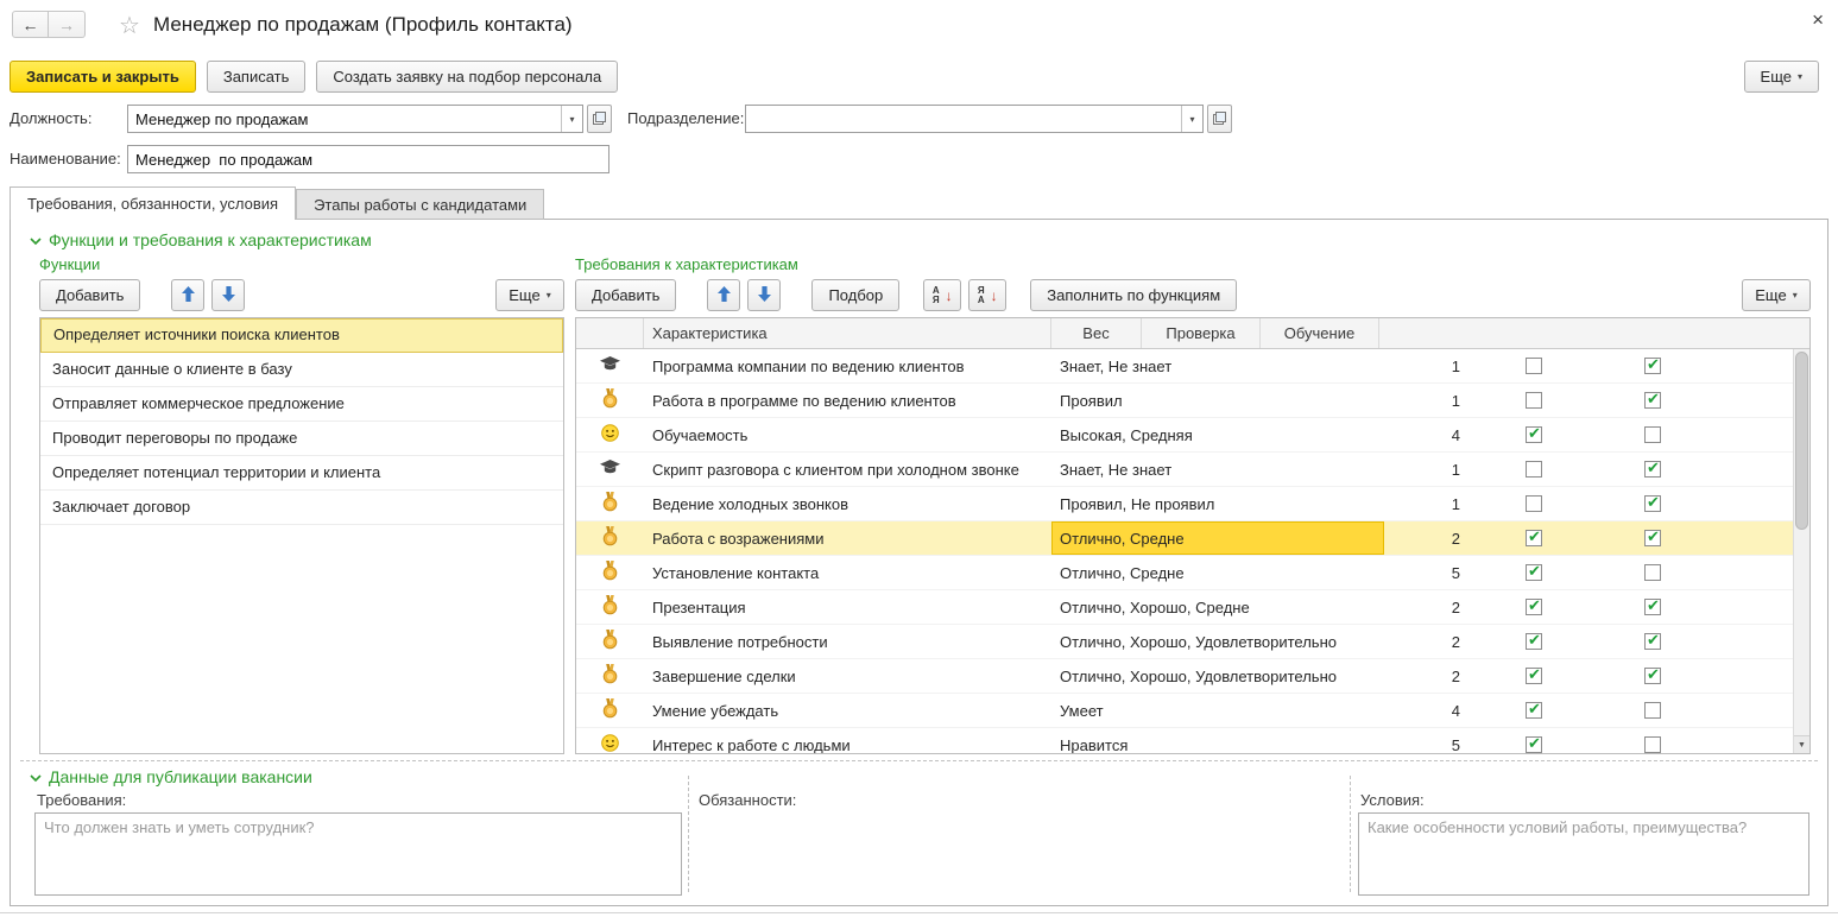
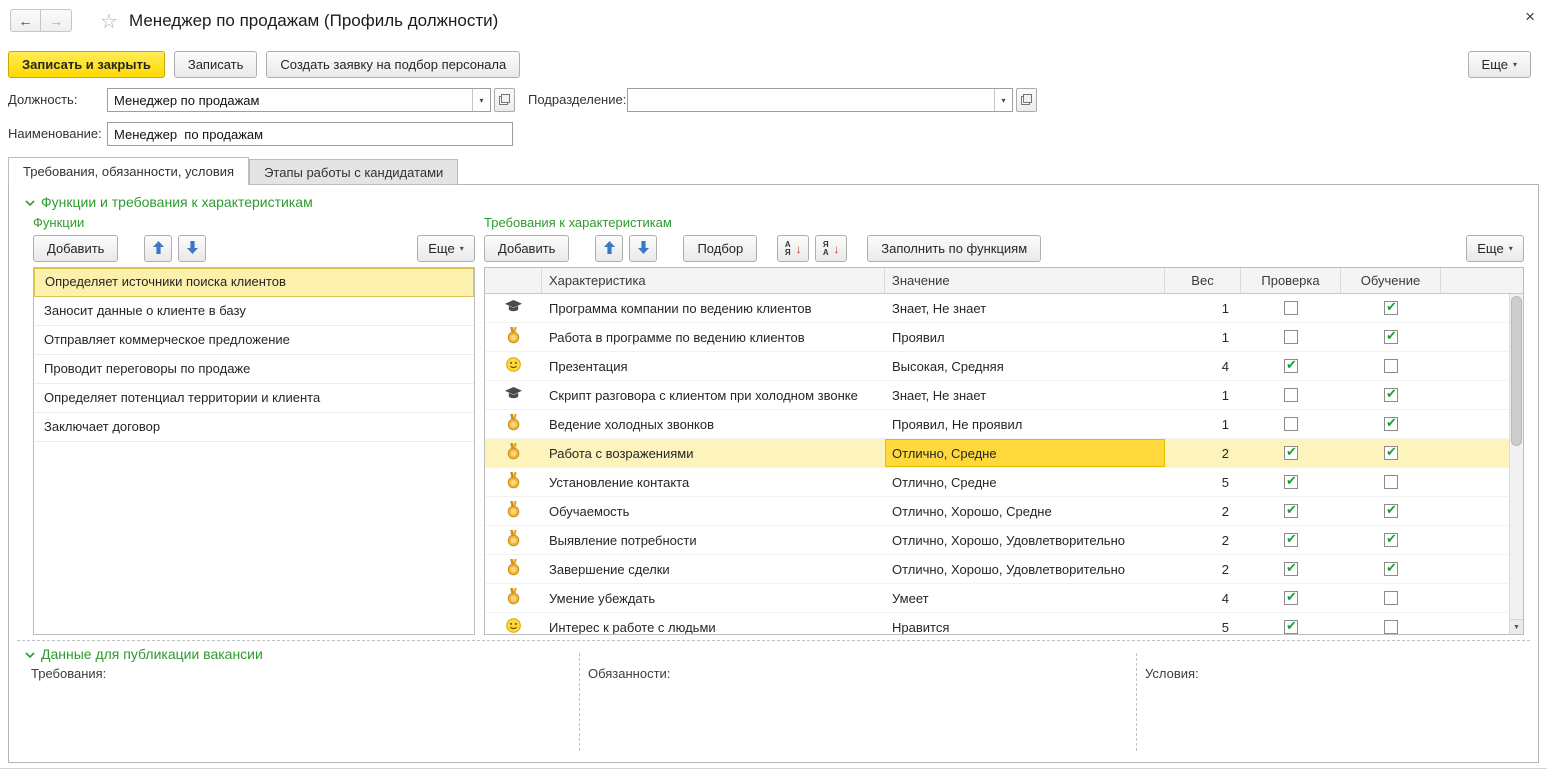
  ←
  →
  ☆
- Менеджер по продажам (Профиль контакта)
+ Менеджер по продажам (Профиль должности)
  ×
  Записать и закрыть
  Записать
  Создать заявку на подбор персонала
  Еще
  ▾
  Должность:
  Менеджер по продажам
  ▾
  Подразделение:
  ▾
  Наименование:
  Менеджер по продажам
  Требования, обязанности, условия
  Этапы работы с кандидатами
  Функции и требования к характеристикам
  Функции
  Добавить
  Еще
  ▾
  Определяет источники поиска клиентов
  Заносит данные о клиенте в базу
  Отправляет коммерческое предложение
  Проводит переговоры по продаже
  Определяет потенциал территории и клиента
  Заключает договор
  Требования к характеристикам
  Добавить
  Подбор
  А
  Я
  ↓
  Я
  А
  ↓
  Заполнить по функциям
  Еще
  ▾
  Характеристика
+ Значение
  Вес
  Проверка
  Обучение
  Программа компании по ведению клиентов
  Знает, Не знает
  1
  Работа в программе по ведению клиентов
  Проявил
  1
- Обучаемость
+ Презентация
  Высокая, Средняя
  4
  Скрипт разговора с клиентом при холодном звонке
  Знает, Не знает
  1
  Ведение холодных звонков
  Проявил, Не проявил
  1
  Работа с возражениями
  Отлично, Средне
  2
  Установление контакта
  Отлично, Средне
  5
- Презентация
+ Обучаемость
  Отлично, Хорошо, Средне
  2
  Выявление потребности
  Отлично, Хорошо, Удовлетворительно
  2
  Завершение сделки
  Отлично, Хорошо, Удовлетворительно
  2
  Умение убеждать
  Умеет
  4
  Интерес к работе с людьми
  Нравится
  5
  Данные для публикации вакансии
  Требования:
- Что должен знать и уметь сотрудник?
  Обязанности:
  Условия:
- Какие особенности условий работы, преимущества?
